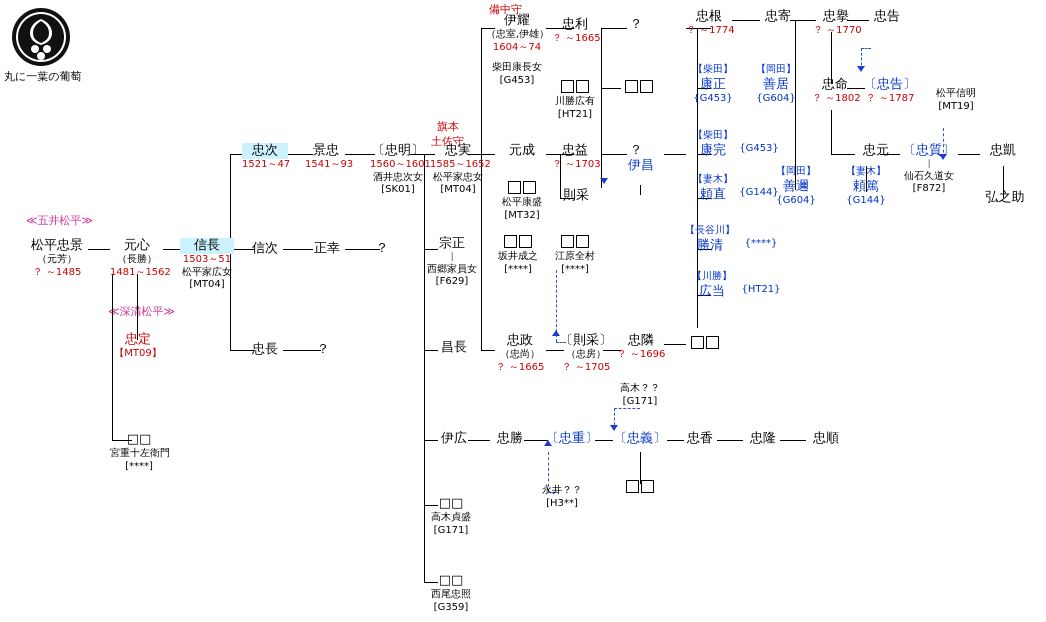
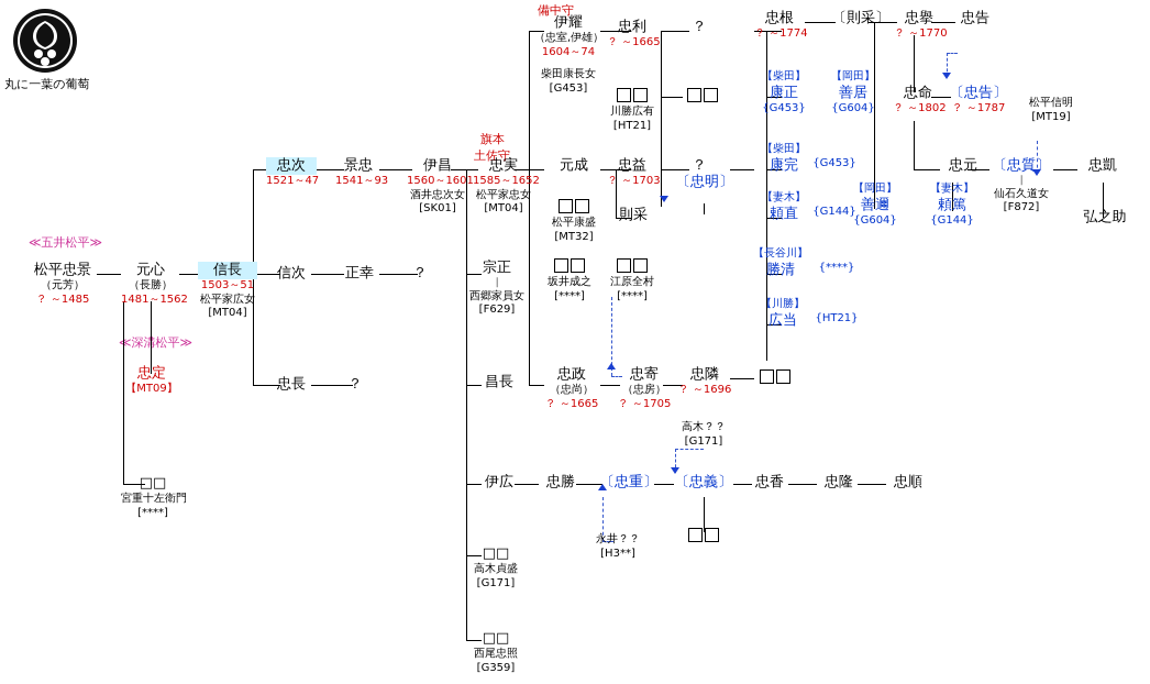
  丸に一葉の葡萄
  ≪五井松平≫
  ≪深松平≫
  備中守
  旗本
  土佐守
  松平忠景
  （元芳）
  ？ ～1485
  元心
  （長勝）
  1481～1562
  信長
  1503～51
  松平家広女
  [MT04]
  忠定
  【MT09】
  □□
  宮重十左衛門
  [****]
  忠次
  1521～47
  信次
  忠長
  景忠
  1541～93
  正幸
  ？
- 〔忠明〕
+ 伊昌
  1560～1601
  酒井忠次女
  [SK01]
  ？
  忠実
  1585～1652
  松平家忠女
  [MT04]
  宗正
  ｜
  西郷家員女
  [F629]
  昌長
  伊広
  □□
  高木貞盛
  [G171]
  □□
  西尾忠照
  [G359]
  伊耀
  （忠室,伊雄）
  1604～74
  柴田康長女
  [G453]
  元成
  松平康盛
  [MT32]
  坂井成之
  [****]
  忠政
  （忠尚）
  ？ ～1665
  忠利
  ？ ～1665
  川勝広有
  [HT21]
  忠益
  ？ ～1703
  則采
  江原全村
  [****]
- 〔則采〕
+ 忠寄
  （忠房）
  ？ ～1705
  ？
  ？
- 伊昌
+ 〔忠明〕
  忠隣
  ？ ～1696
  高木？？
  [G171]
  忠勝
  〔忠重〕
  永井？？
  [H3**]
  〔忠義〕
  忠香
  忠隆
  忠順
  忠根
  ？ ～1774
  【柴田】
  康正
  {G453}
  【柴田】
  康完
  {G453}
  【妻木】
  頼直
  {G144}
  【長谷川】
  勝清
  {****}
  【川勝】
  広当
  {HT21}
- 忠寄
+ 〔則采〕
  【岡田】
  善居
  {G604}
  【岡田】
  善邇
  {G604}
  忠擧
  ？ ～1770
  忠命
  ？ ～1802
  忠元
  【妻木】
  頼篤
  {G144}
  忠告
  〔忠告〕
  ？ ～1787
  〔忠質〕
  ｜
  仙石久道女
  [F872]
  松平信明
  [MT19]
  忠凱
  弘之助
